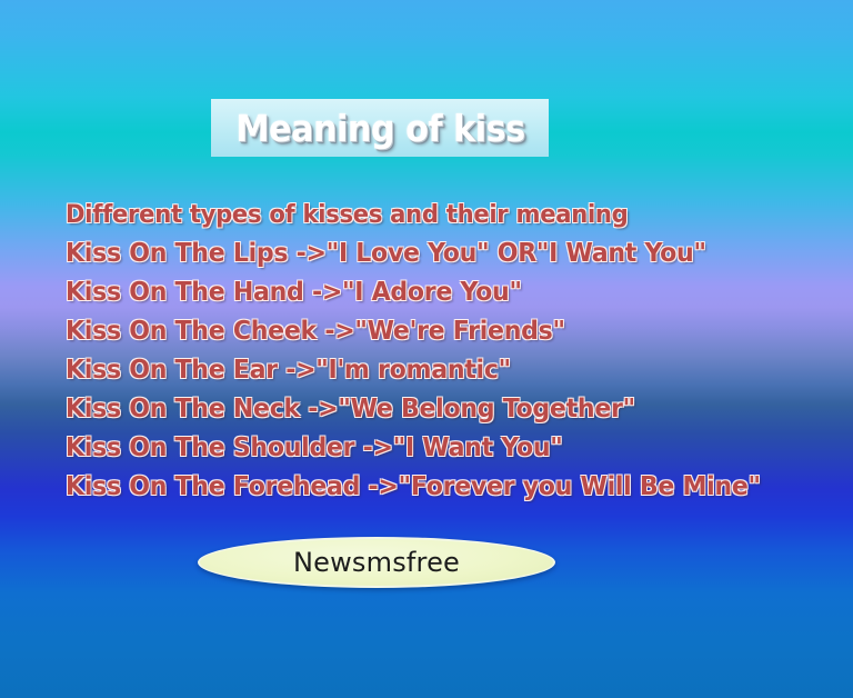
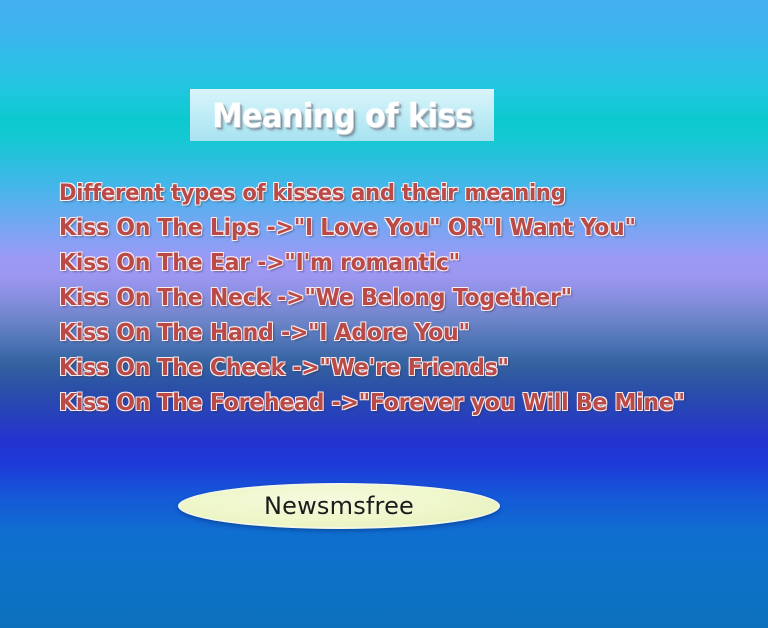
  Meaning of kiss
  Different types of kisses and their meaning
  Kiss On The Lips ->"I Love You" OR"I Want You"
- Kiss On The Hand ->"I Adore You"
+ Kiss On The Ear ->"I'm romantic"
- Kiss On The Cheek ->"We're Friends"
+ Kiss On The Neck ->"We Belong Together"
- Kiss On The Ear ->"I'm romantic"
+ Kiss On The Hand ->"I Adore You"
- Kiss On The Neck ->"We Belong Together"
+ Kiss On The Cheek ->"We're Friends"
- Kiss On The Shoulder ->"I Want You"
  Kiss On The Forehead ->"Forever you Will Be Mine"
  Newsmsfree
